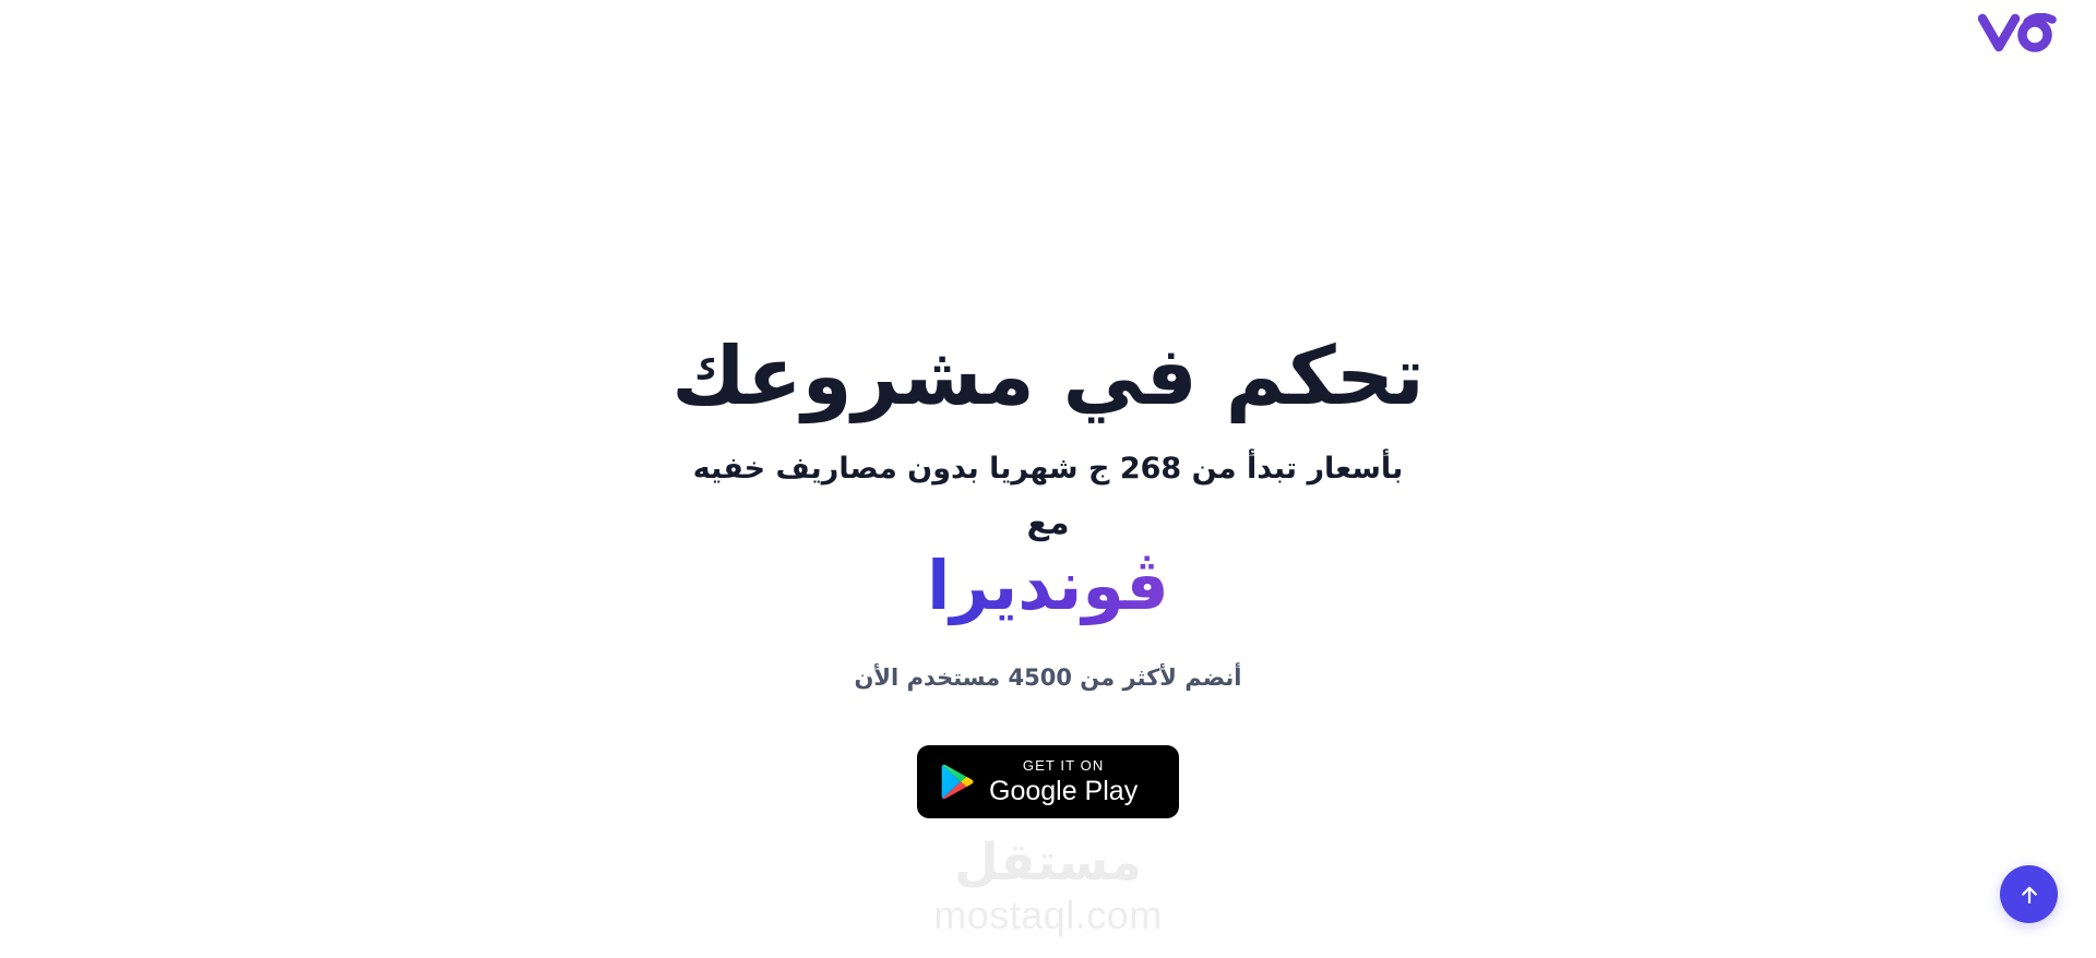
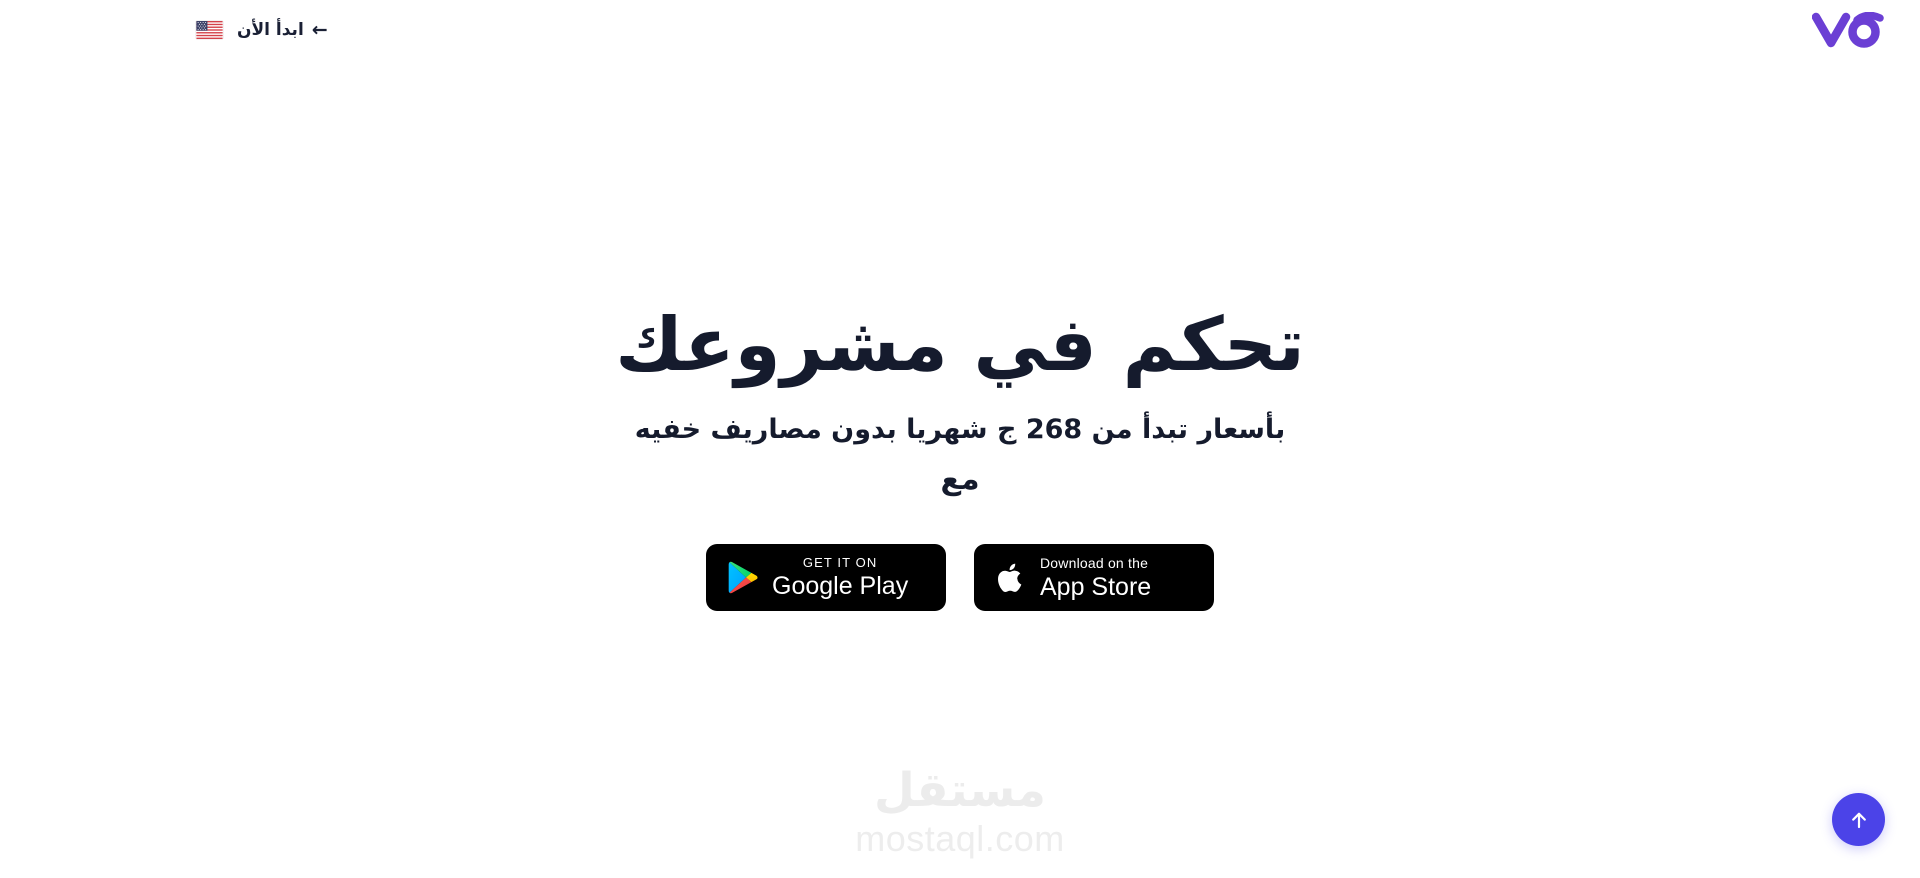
+ ←
+ ابدأ الأن
  تحكم في مشروعك
  بأسعار تبدأ من 268 ج شهريا بدون مصاريف خفيه
  مع
- ڤونديرا
- أنضم لأكثر من 4500 مستخدم الأن
  GET IT ON
  Google Play
+ Download on the
+ App Store
